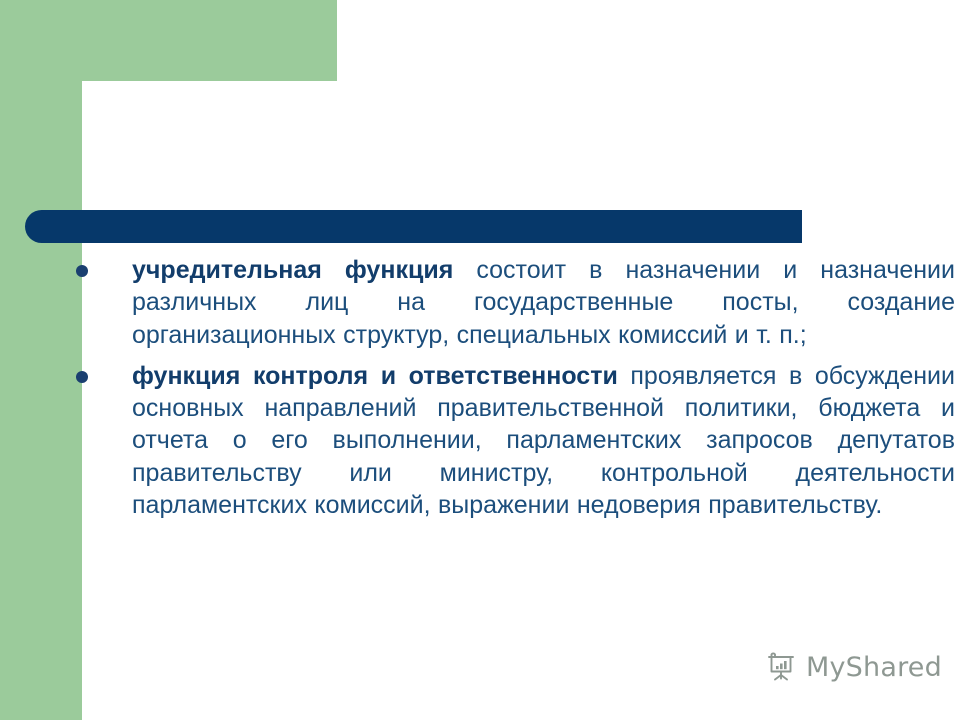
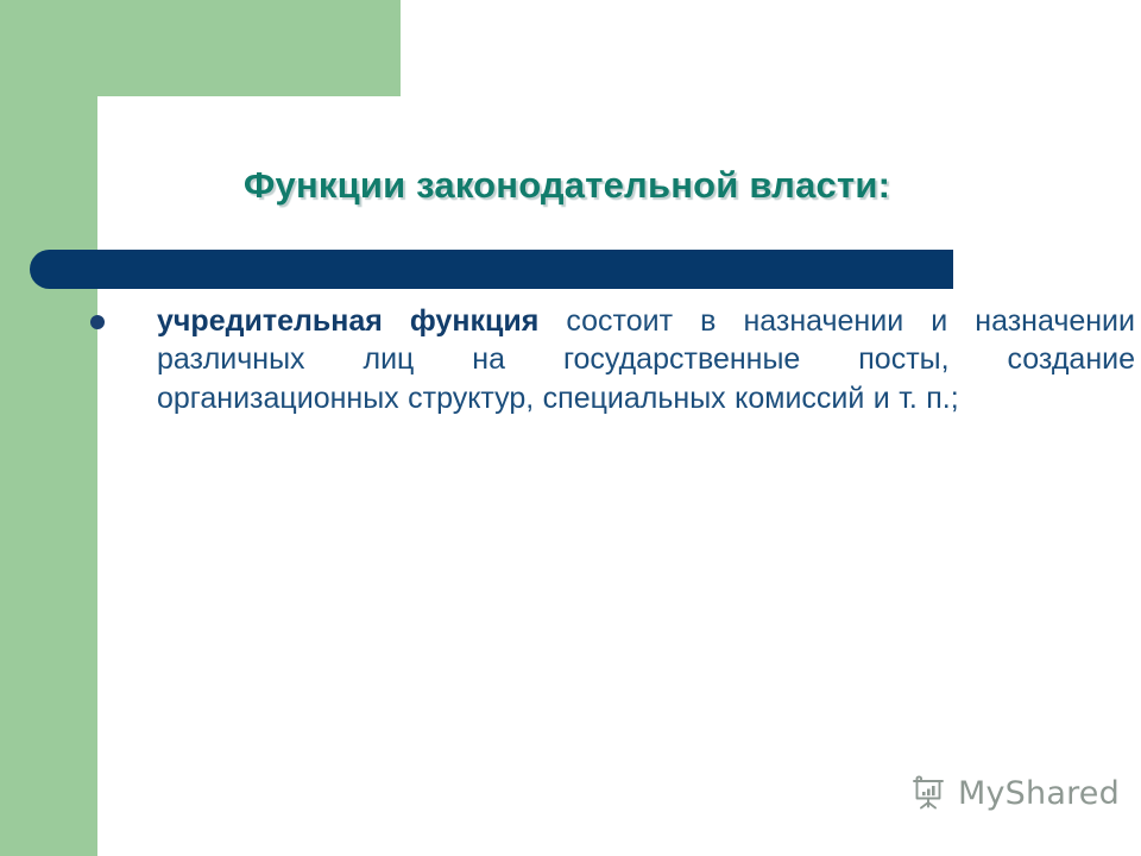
+ Функции законодательной власти:
  учредительная функция состоит в назначении и назначении различных лиц на государственные посты, создание организационных структур, специальных комиссий и т. п.;
- функция контроля и ответственности проявляется в обсуждении основных направлений правительственной политики, бюджета и отчета о его выполнении, парламентских запросов депутатов правительству или министру, контрольной деятельности парламентских комиссий, выражении недоверия правительству.
  MyShared
